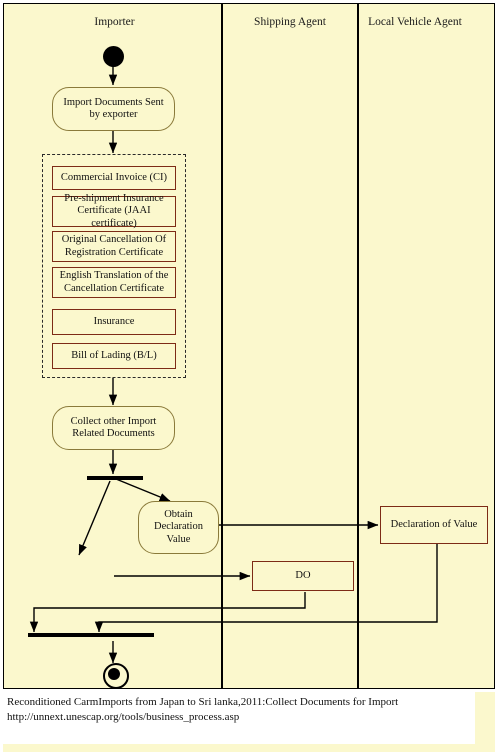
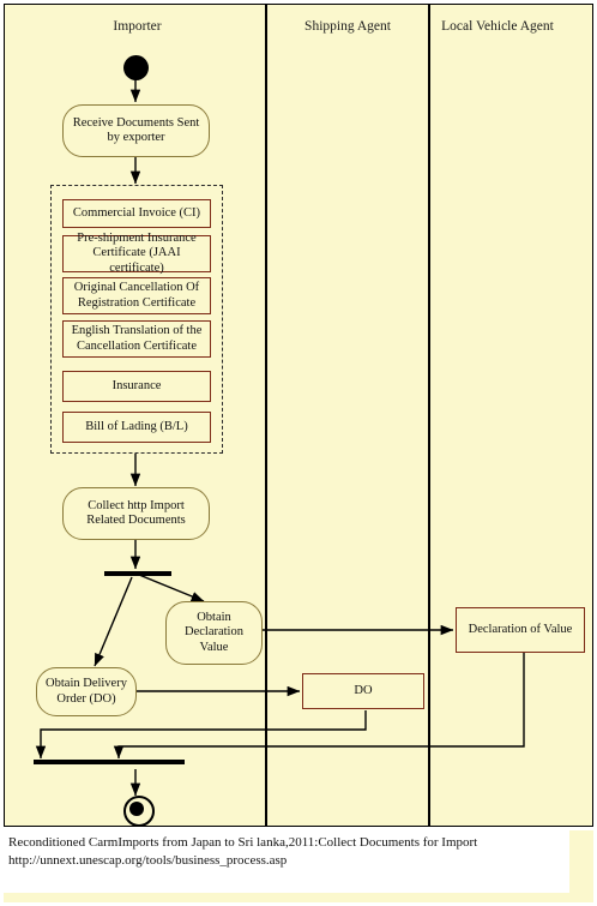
  Importer
  Shipping Agent
  Local Vehicle Agent
- Import Documents Sent by exporter
+ Receive Documents Sent by exporter
  Commercial Invoice (CI)
  Pre-shipment Insurance Certificate (JAAI certificate)
  Original Cancellation Of Registration Certificate
  English Translation of the Cancellation Certificate
  Insurance
  Bill of Lading (B/L)
- Collect other Import Related Documents
+ Collect http Import Related Documents
  Obtain Declaration Value
+ Obtain Delivery Order (DO)
  DO
  Declaration of Value
  Reconditioned CarmImports from Japan to Sri lanka,2011:Collect Documents for Import
  http://unnext.unescap.org/tools/business_process.asp
